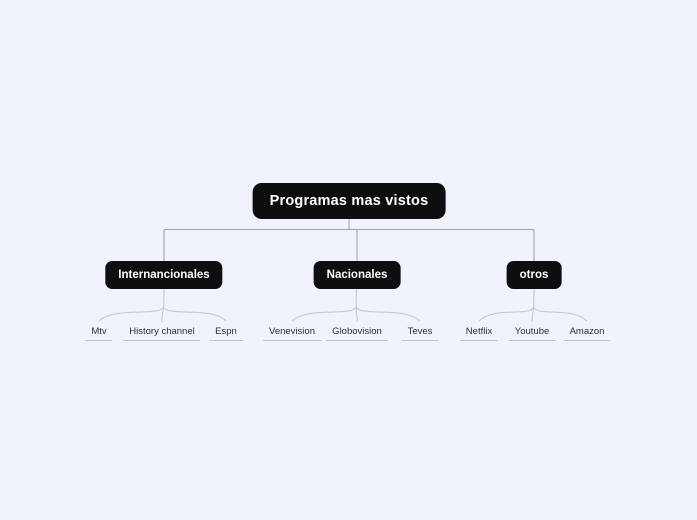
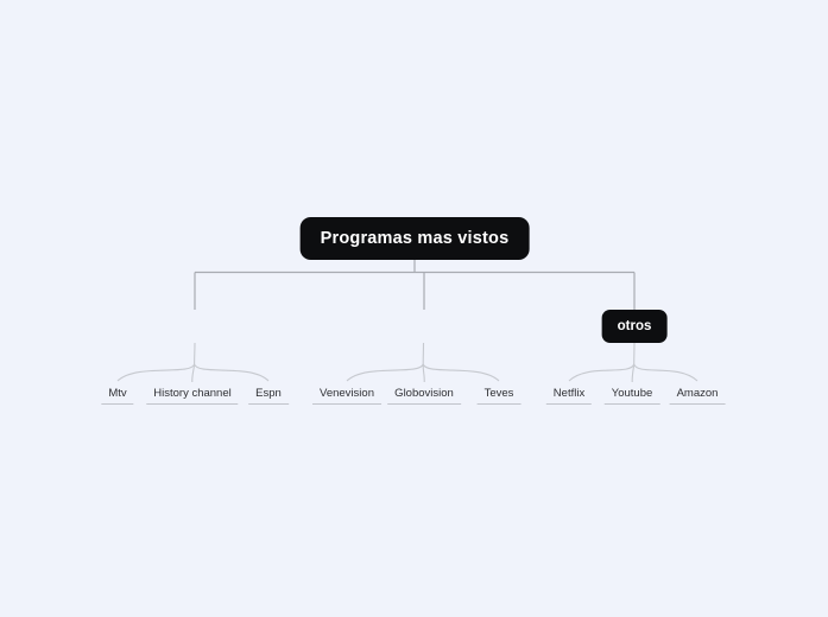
  Programas mas vistos
- Internancionales
- Nacionales
  otros
  Mtv
  History channel
  Espn
  Venevision
  Globovision
  Teves
  Netflix
  Youtube
  Amazon
